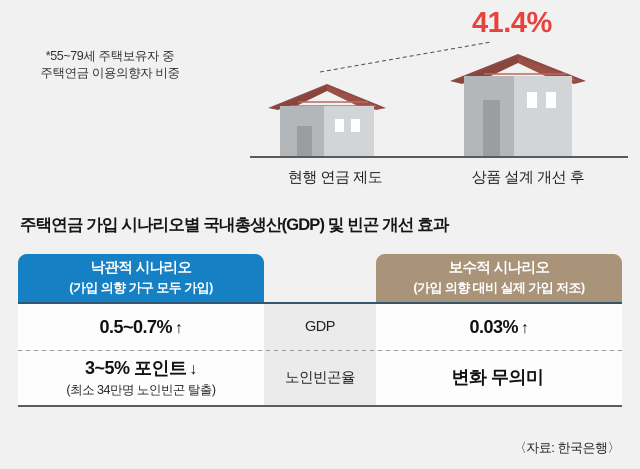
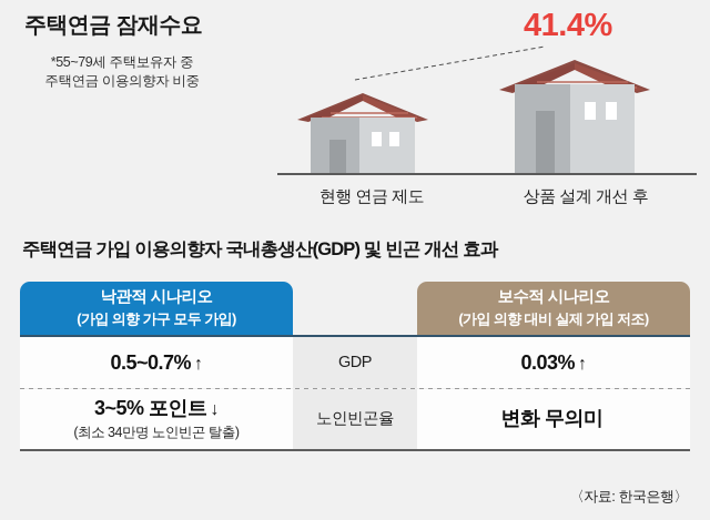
+ 주택연금 잠재수요
  *55~79세 주택보유자 중
  주택연금 이용의향자 비중
  41.4%
  현행 연금 제도
  상품 설계 개선 후
- 주택연금 가입 시나리오별 국내총생산(GDP) 및 빈곤 개선 효과
+ 주택연금 가입 이용의향자 국내총생산(GDP) 및 빈곤 개선 효과
  낙관적 시나리오
  (가입 의향 가구 모두 가입)
  보수적 시나리오
  (가입 의향 대비 실제 가입 저조)
  0.5~0.7% ↑
  GDP
  0.03% ↑
  3~5% 포인트 ↓
  (최소 34만명 노인빈곤 탈출)
  노인빈곤율
  변화 무의미
  〈자료: 한국은행〉
